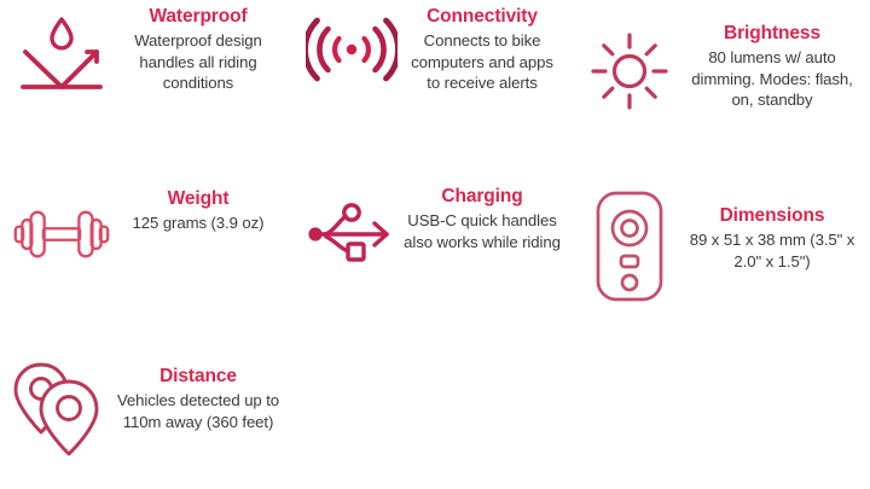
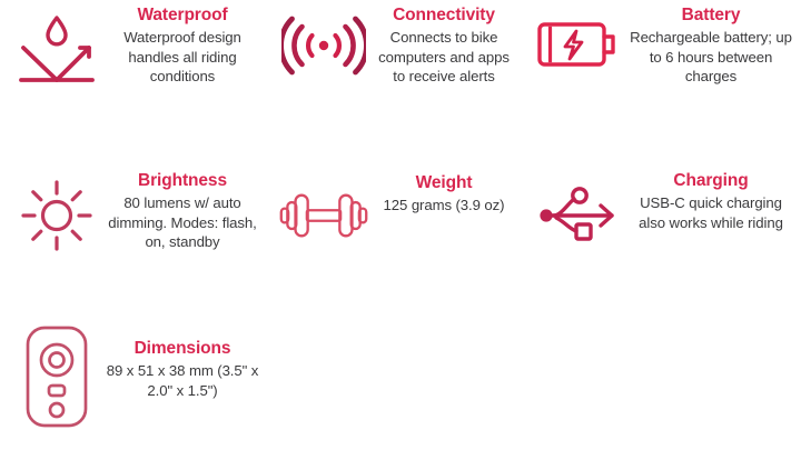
  Waterproof
  Waterproof design handles all riding conditions
  Connectivity
  Connects to bike computers and apps to receive alerts
+ Battery
+ Rechargeable battery; up to 6 hours between charges
  Brightness
  80 lumens w/ auto dimming. Modes: flash, on, standby
  Weight
  125 grams (3.9 oz)
  Charging
- USB-C quick handles also works while riding
+ USB-C quick charging also works while riding
  Dimensions
  89 x 51 x 38 mm (3.5" x 2.0" x 1.5")
- Distance
- Vehicles detected up to 110m away (360 feet)
